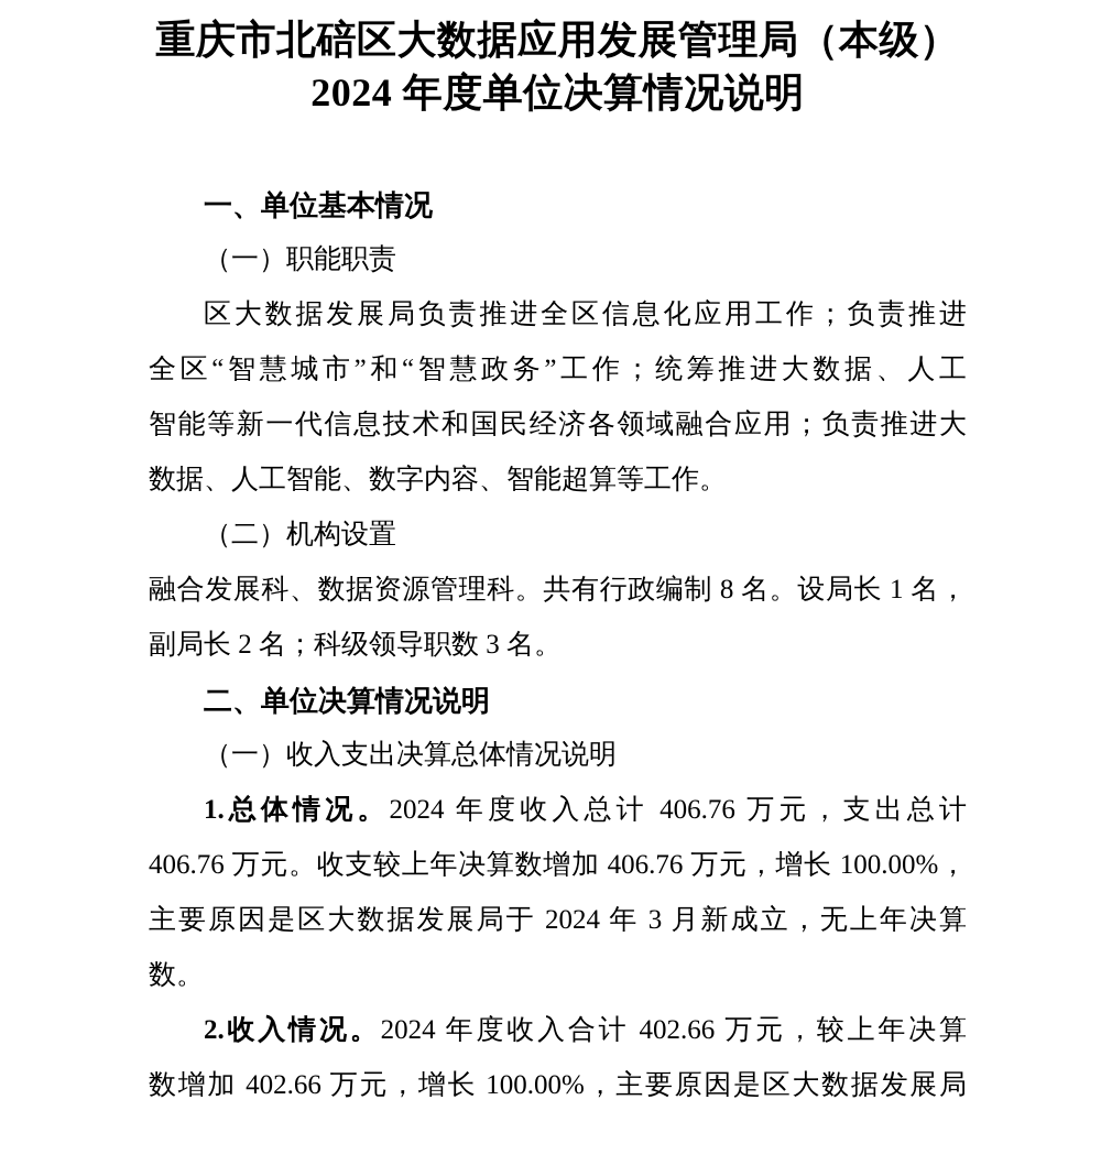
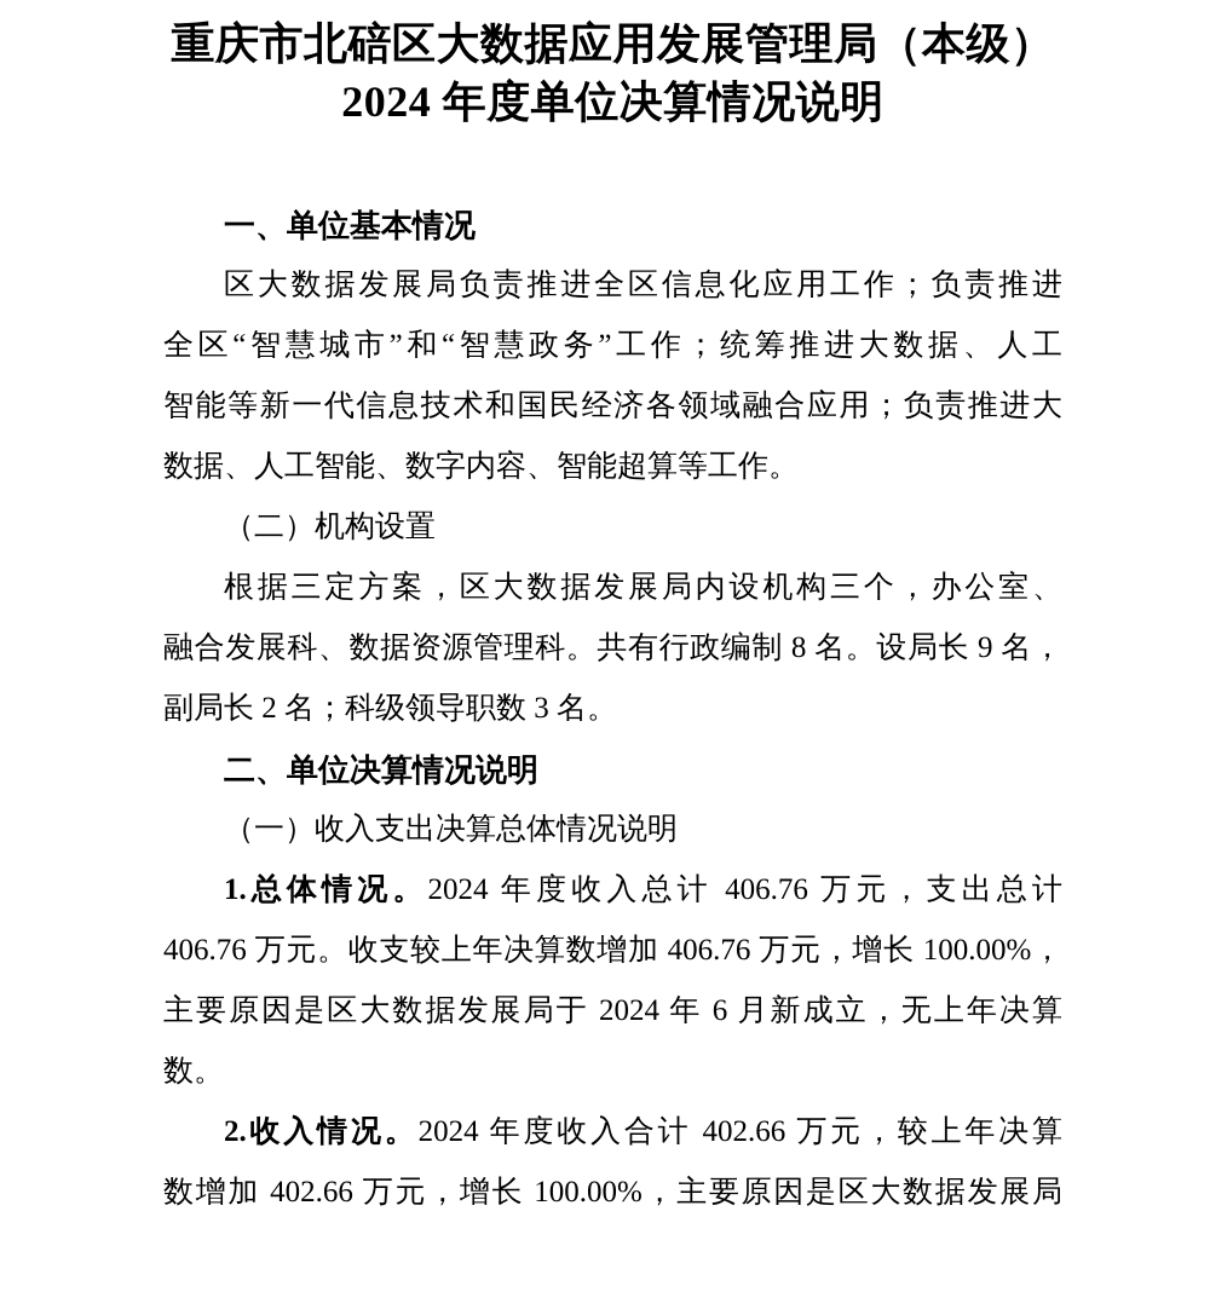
  重庆市北碚区大数据应用发展管理局（本级）
  2024 年度单位决算情况说明
  一、单位基本情况
- （一）职能职责
  区大数据发展局负责推进全区信息化应用工作；负责推进
  全区“智慧城市”和“智慧政务”工作；统筹推进大数据、人工
  智能等新一代信息技术和国民经济各领域融合应用；负责推进大
  数据、人工智能、数字内容、智能超算等工作。
  （二）机构设置
+ 根据三定方案，区大数据发展局内设机构三个，办公室、
- 融合发展科、数据资源管理科。共有行政编制 8 名。设局长 1 名，
+ 融合发展科、数据资源管理科。共有行政编制 8 名。设局长 9 名，
  副局长 2 名；科级领导职数 3 名。
  二、单位决算情况说明
  （一）收入支出决算总体情况说明
  1.总体情况。2024 年度收入总计 406.76 万元，支出总计
  406.76 万元。收支较上年决算数增加 406.76 万元，增长 100.00%，
- 主要原因是区大数据发展局于 2024 年 3 月新成立，无上年决算
+ 主要原因是区大数据发展局于 2024 年 6 月新成立，无上年决算
  数。
  2.收入情况。2024 年度收入合计 402.66 万元，较上年决算
  数增加 402.66 万元，增长 100.00%，主要原因是区大数据发展局
